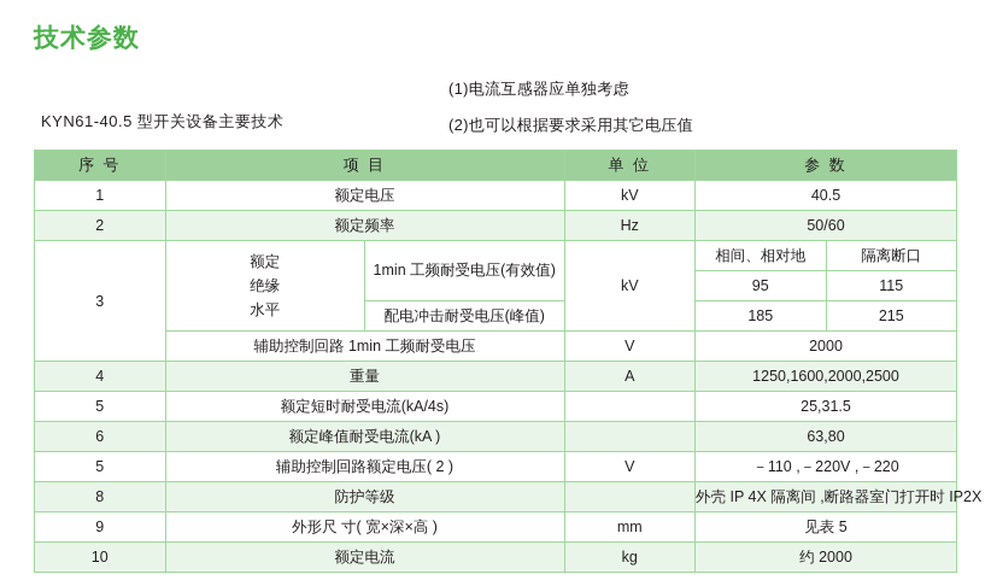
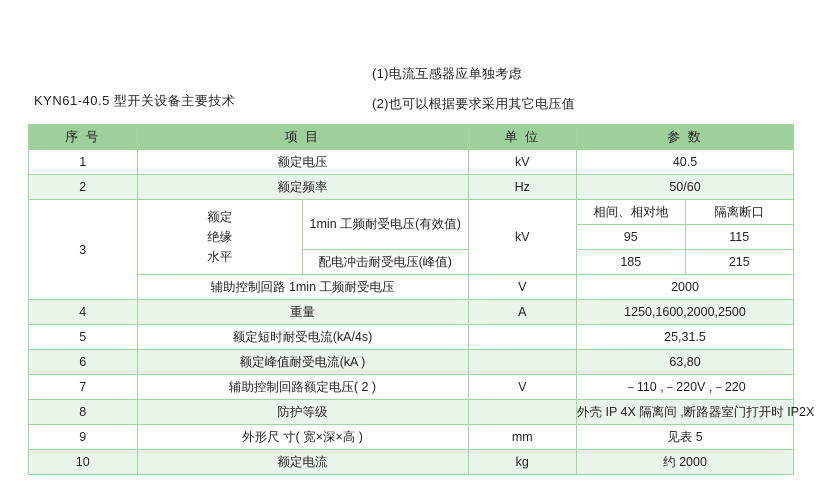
- 技术参数
  KYN61-40.5 型开关设备主要技术
  (1)电流互感器应单独考虑
  (2)也可以根据要求采用其它电压值
  序 号	项 目	单 位	参 数
  1	额定电压	kV	40.5
  2	额定频率	Hz	50/60
  3	额定 绝缘 水平	1min 工频耐受电压(有效值)	kV	相间、相对地	隔离断口
  95	115
  配电冲击耐受电压(峰值)	185	215
  辅助控制回路 1min 工频耐受电压	V	2000
  4	重量	A	1250,1600,2000,2500
  5	额定短时耐受电流(kA/4s)		25,31.5
  6	额定峰值耐受电流(kA )		63,80
- 5	辅助控制回路额定电压( 2 )	V	－110 ,－220V ,－220
+ 7	辅助控制回路额定电压( 2 )	V	－110 ,－220V ,－220
  8	防护等级		外壳 IP 4X 隔离间 ,断路器室门打开时 IP2X
  9	外形尺 寸( 宽×深×高 )	mm	见表 5
  10	额定电流	kg	约 2000
